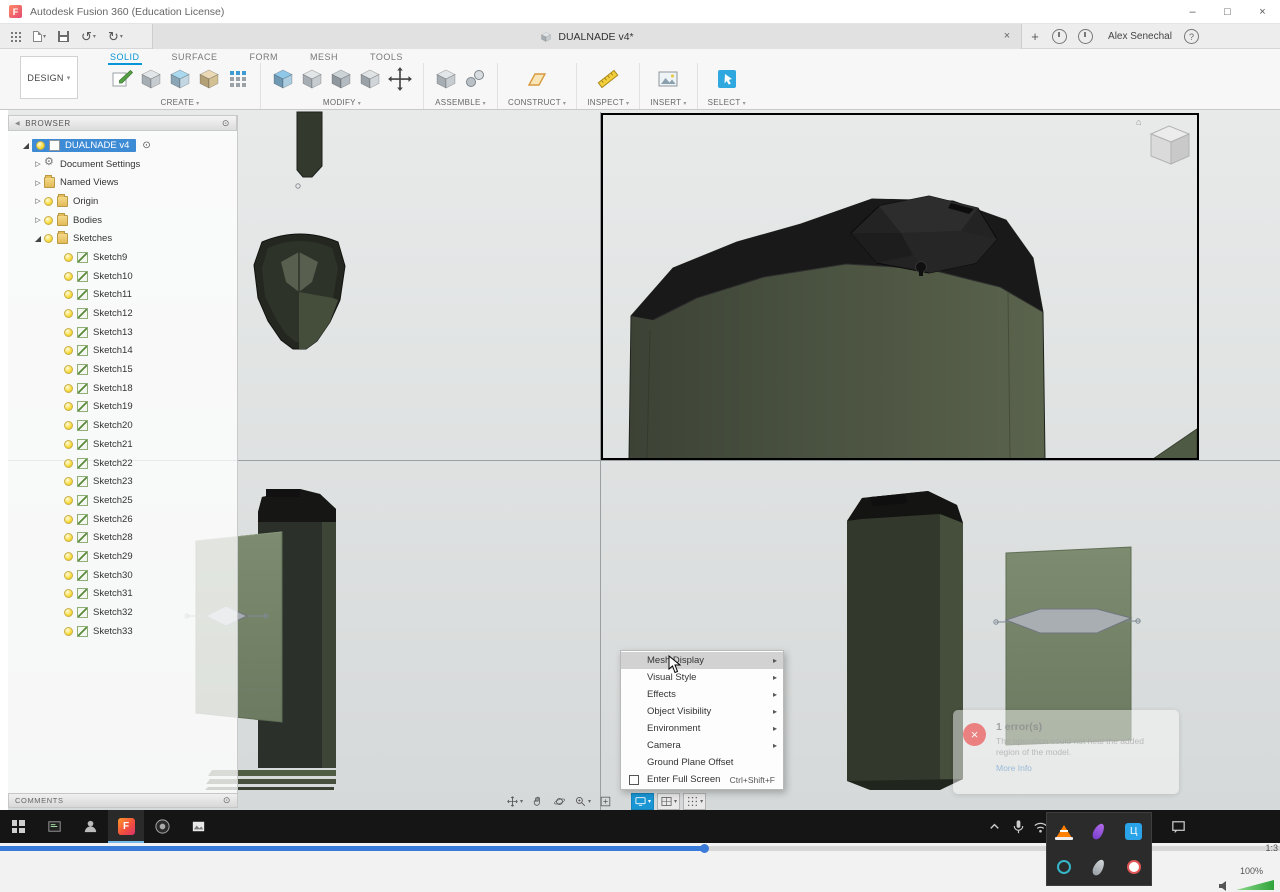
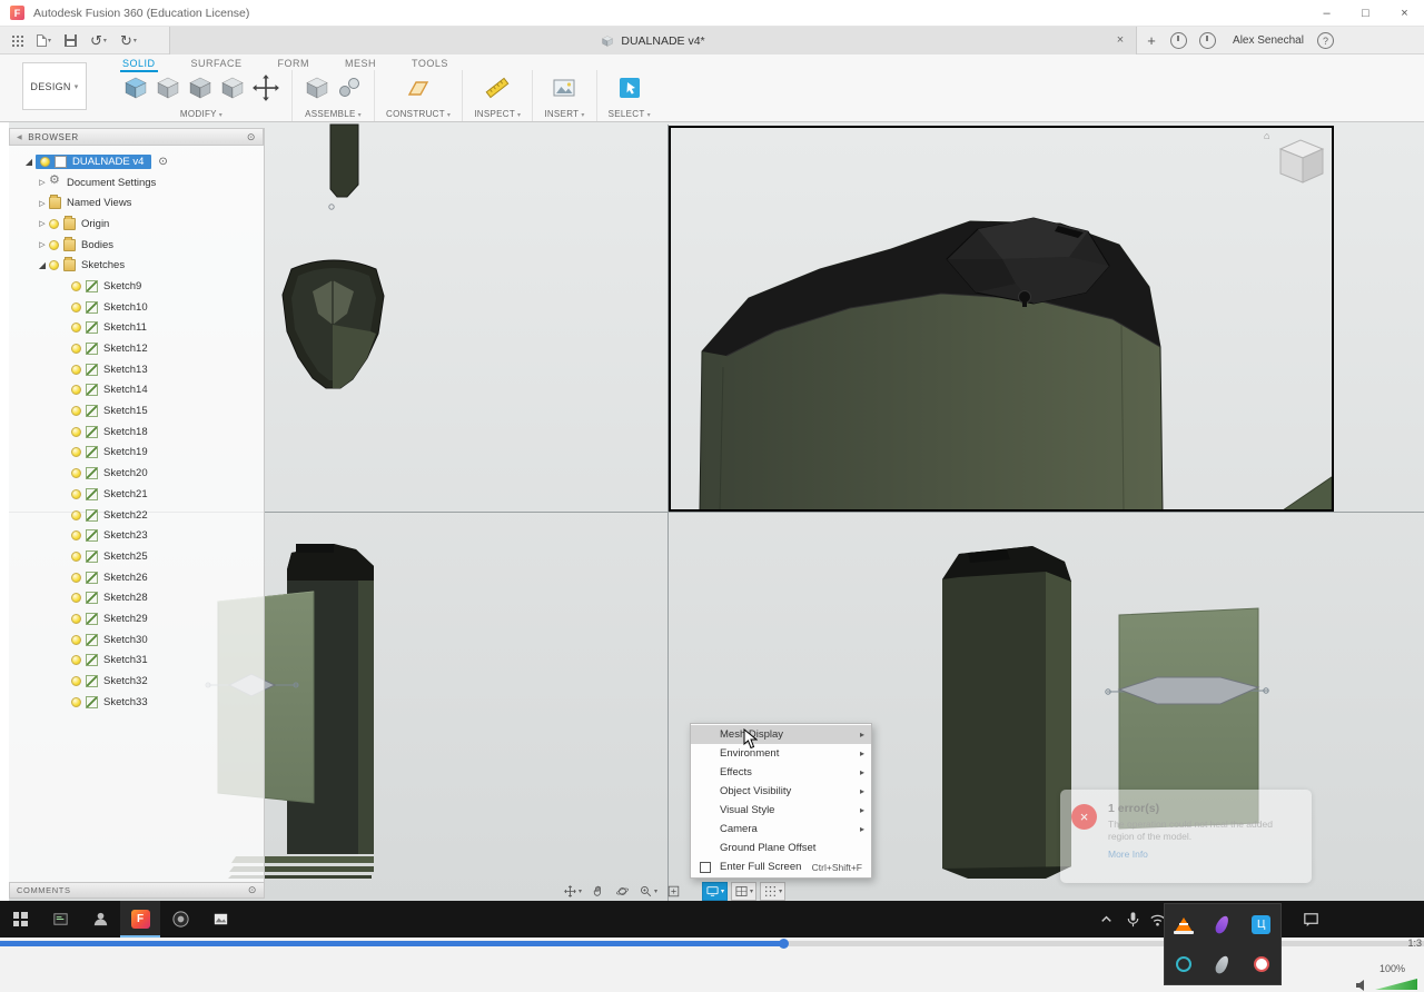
  F
  Autodesk Fusion 360 (Education License)
  –
  □
  ×
  ↺
  ↻
  DUALNADE v4*
  ×
  +
  Alex Senechal
  ?
  DESIGN
  SOLID
  SURFACE
  FORM
  MESH
  TOOLS
- CREATE
  MODIFY
  ASSEMBLE
  CONSTRUCT
  INSPECT
  INSERT
  SELECT
  ⌂
  BROWSER
  ⊙
  DUALNADE v4
  ⊙
  Document Settings
  Named Views
  Origin
  Bodies
  Sketches
  Sketch9
  Sketch10
  Sketch11
  Sketch12
  Sketch13
  Sketch14
  Sketch15
  Sketch18
  Sketch19
  Sketch20
  Sketch21
  Sketch22
  Sketch23
  Sketch25
  Sketch26
  Sketch28
  Sketch29
  Sketch30
  Sketch31
  Sketch32
  Sketch33
  COMMENTS
  ⊙
  ×
  1 error(s)
  The operation could not heal the added region of the model.
  More Info
  Mesh Display
  ▸
- Visual Style
+ Environment
  ▸
  Effects
  ▸
  Object Visibility
  ▸
- Environment
+ Visual Style
  ▸
  Camera
  ▸
  Ground Plane Offset
  Enter Full Screen
  Ctrl+Shift+F
  F
  1:3
  100%
